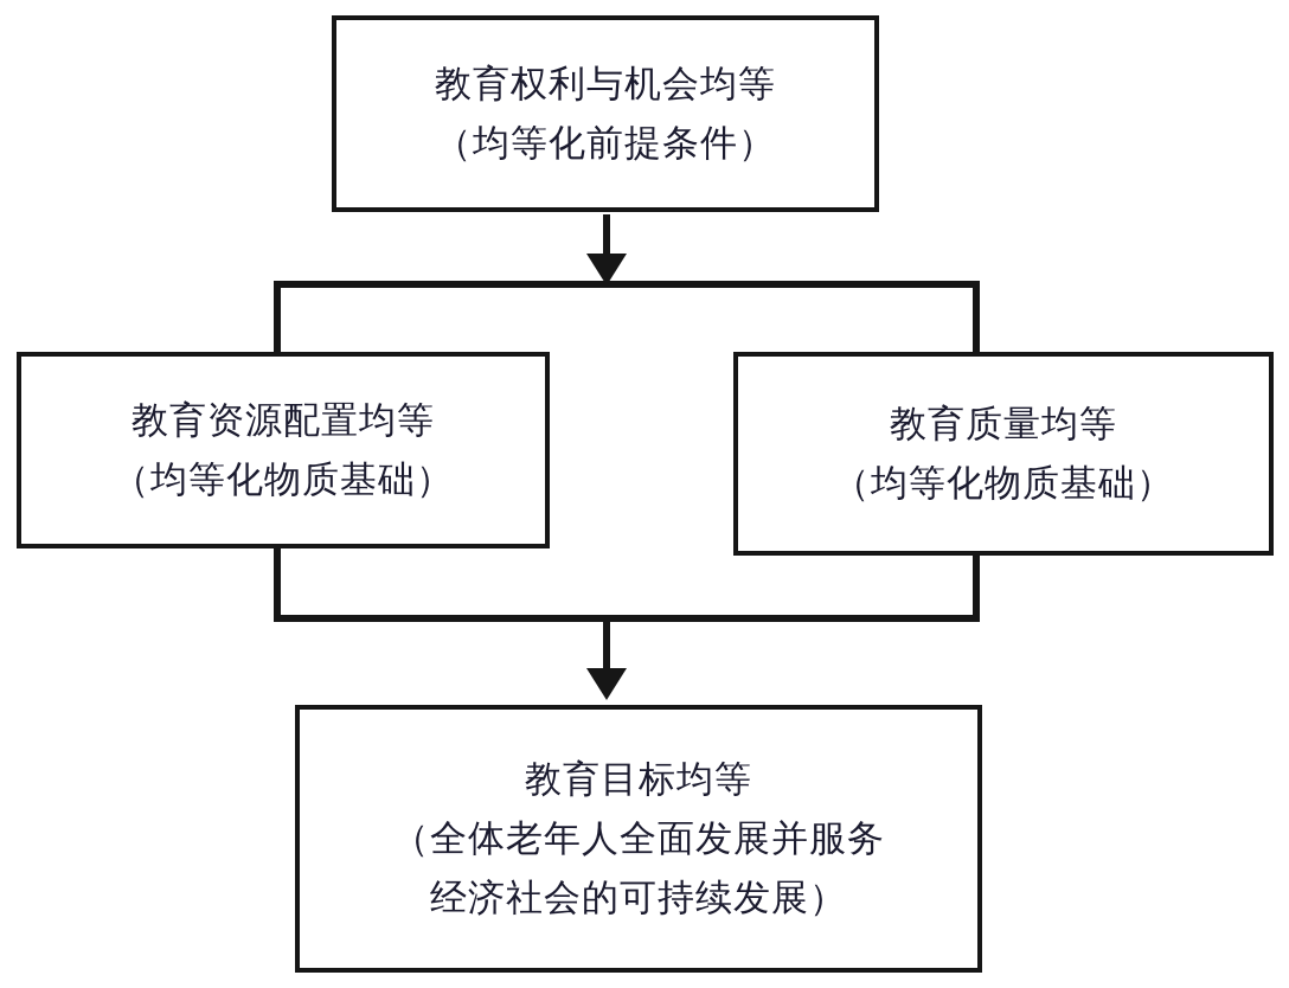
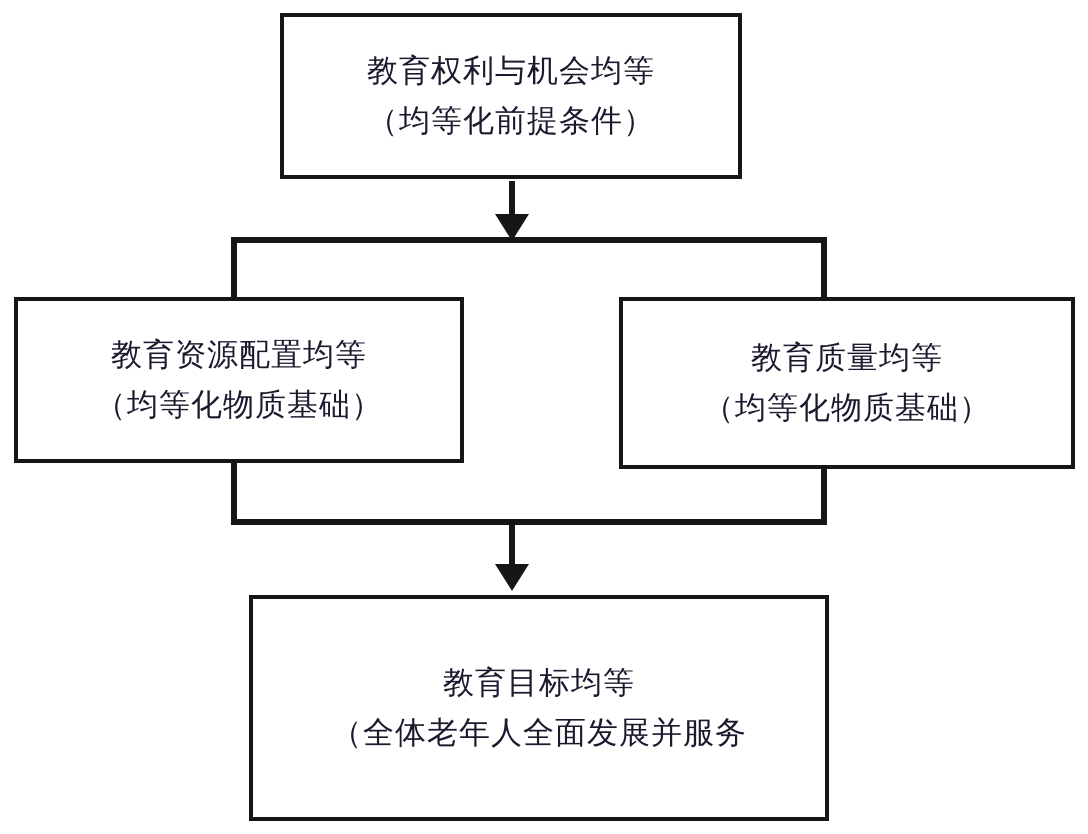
  教育权利与机会均等
  （均等化前提条件）
  教育资源配置均等
  （均等化物质基础）
  教育质量均等
  （均等化物质基础）
  教育目标均等
  （全体老年人全面发展并服务
- 经济社会的可持续发展）
